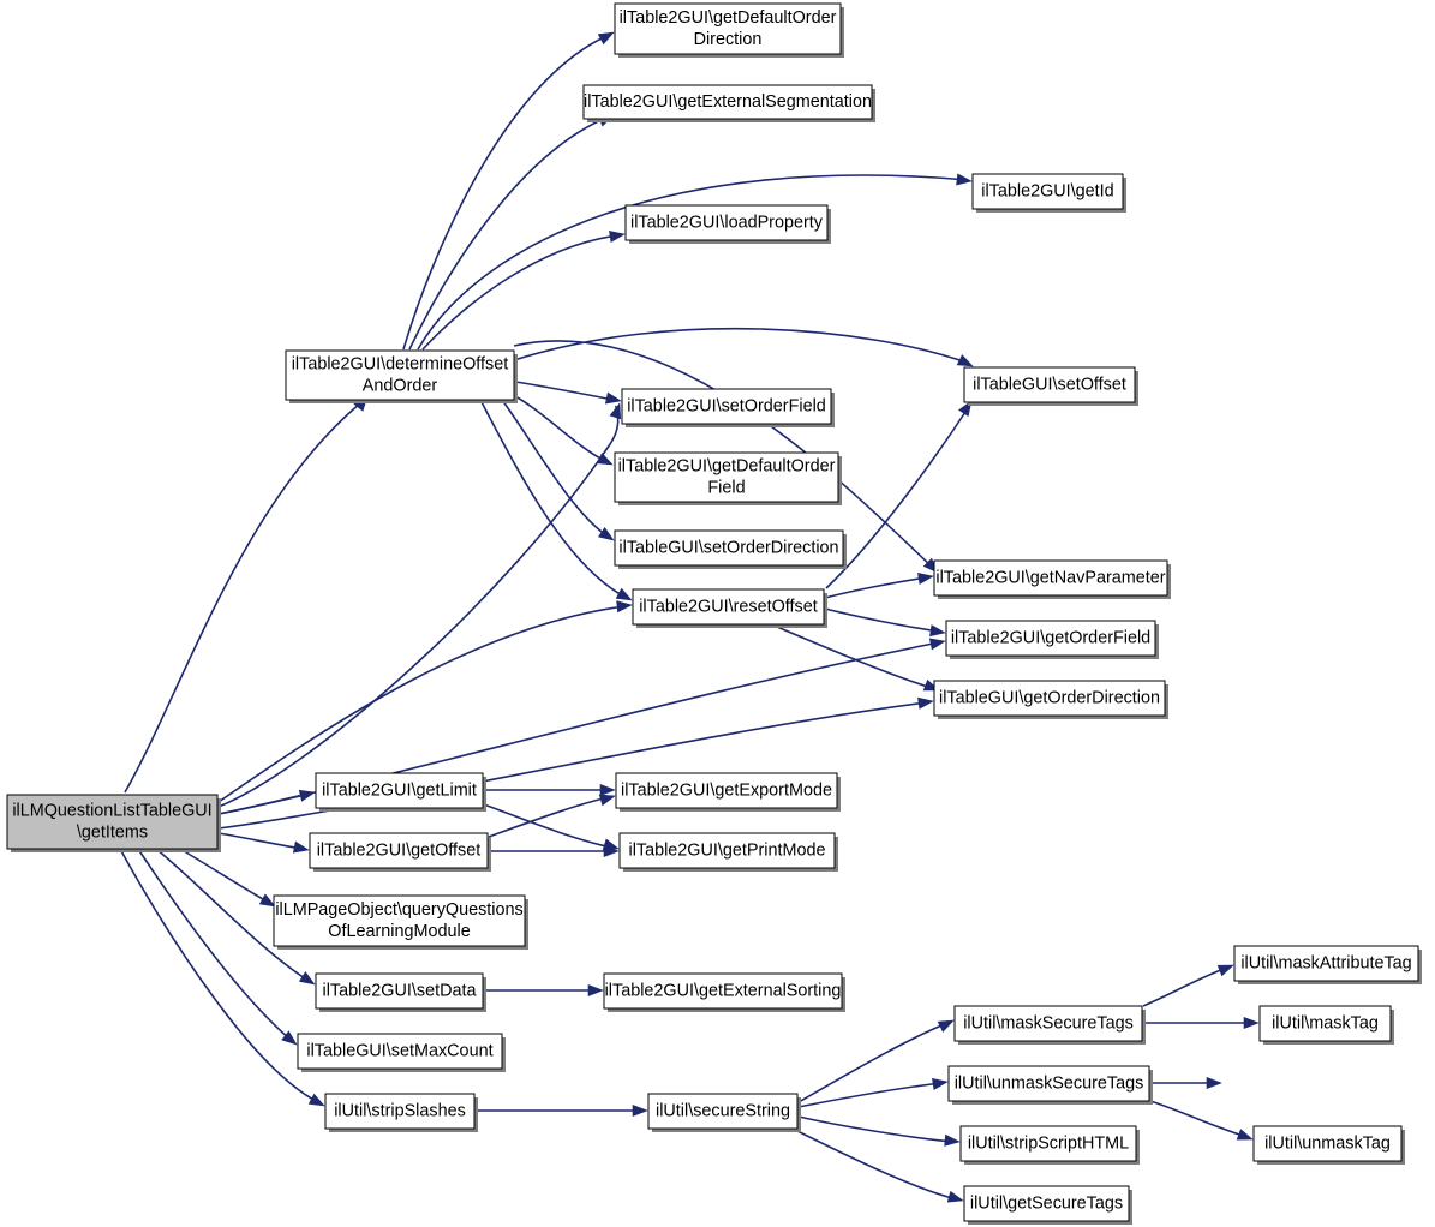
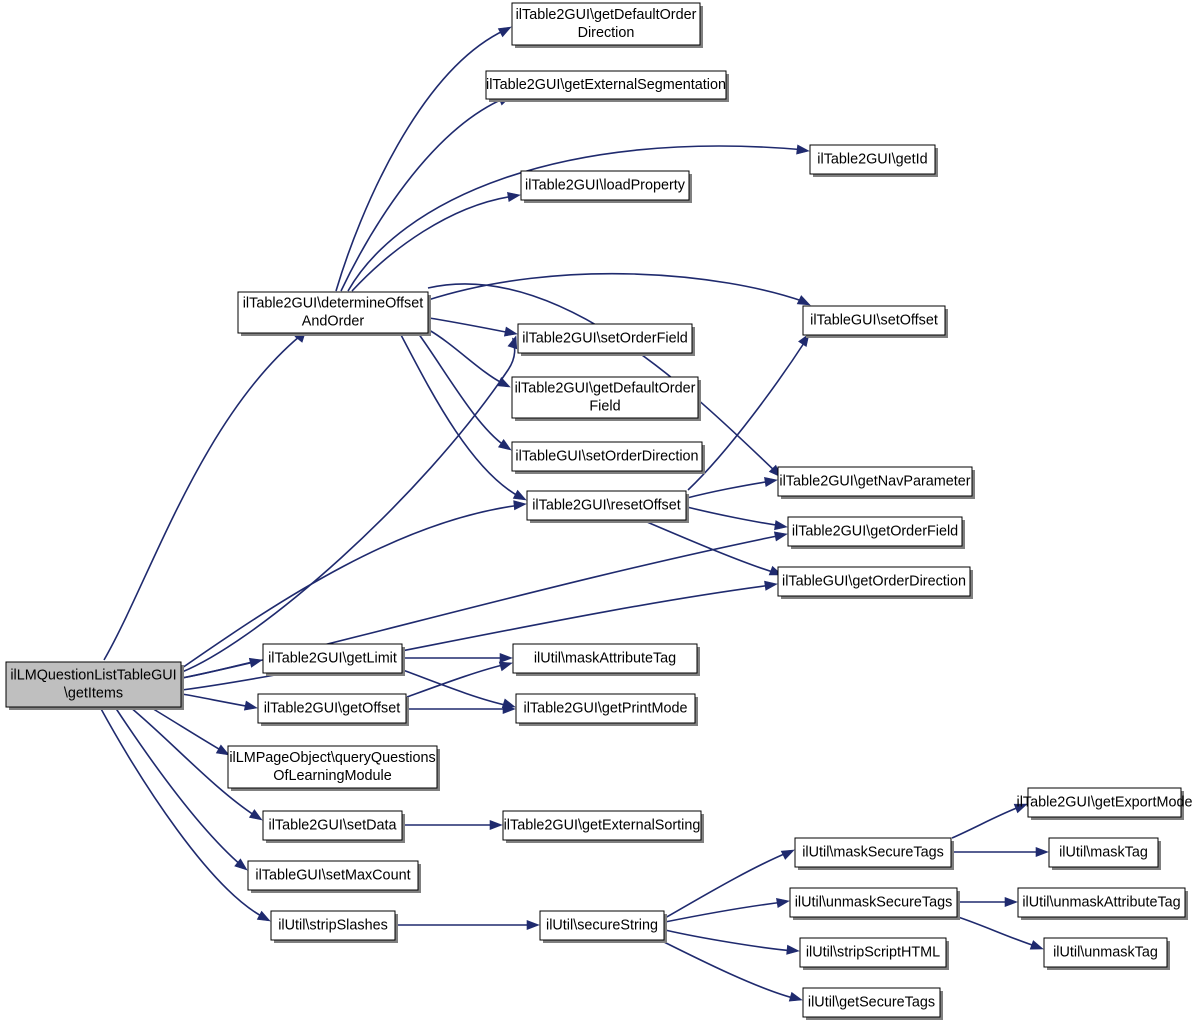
  ilLMQuestionListTableGUI
  \getItems
  ilTable2GUI\determineOffset
  AndOrder
  ilTable2GUI\getDefaultOrder
  Direction
  ilTable2GUI\getExternalSegmentation
  ilTable2GUI\getId
  ilTable2GUI\loadProperty
  ilTableGUI\setOffset
  ilTable2GUI\setOrderField
  ilTable2GUI\getDefaultOrder
  Field
  ilTableGUI\setOrderDirection
  ilTable2GUI\resetOffset
  ilTable2GUI\getNavParameter
  ilTable2GUI\getOrderField
  ilTableGUI\getOrderDirection
  ilTable2GUI\getLimit
- ilTable2GUI\getExportMode
+ ilUtil\maskAttributeTag
  ilTable2GUI\getOffset
  ilTable2GUI\getPrintMode
  ilLMPageObject\queryQuestions
  OfLearningModule
  ilTable2GUI\setData
  ilTable2GUI\getExternalSorting
  ilTableGUI\setMaxCount
  ilUtil\stripSlashes
  ilUtil\secureString
  ilUtil\maskSecureTags
- ilUtil\maskAttributeTag
+ ilTable2GUI\getExportMode
  ilUtil\maskTag
  ilUtil\unmaskSecureTags
+ ilUtil\unmaskAttributeTag
  ilUtil\stripScriptHTML
  ilUtil\unmaskTag
  ilUtil\getSecureTags
